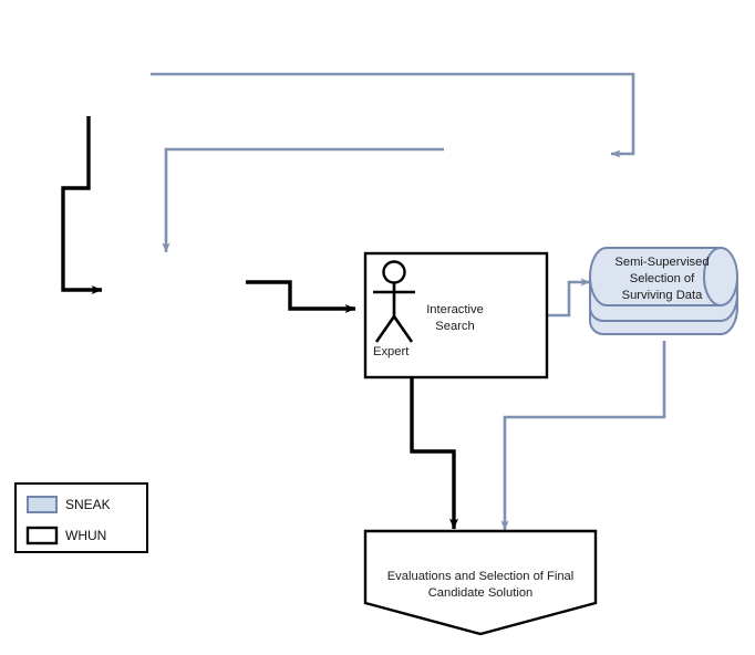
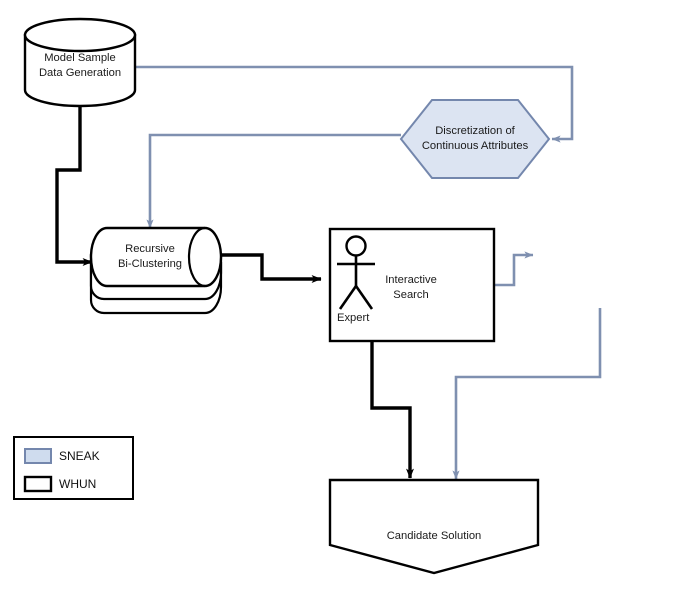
+ Model Sample
+ Data Generation
+ Discretization of
+ Continuous Attributes
+ Recursive
+ Bi-Clustering
  Expert
  Interactive
  Search
- Semi-Supervised
- Selection of
- Surviving Data
- Evaluations and Selection of Final
  Candidate Solution
  SNEAK
  WHUN
